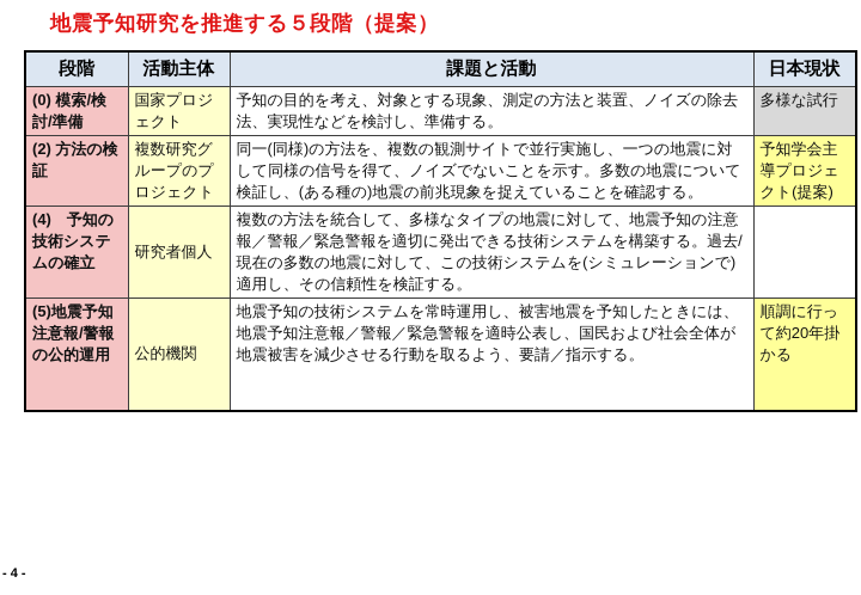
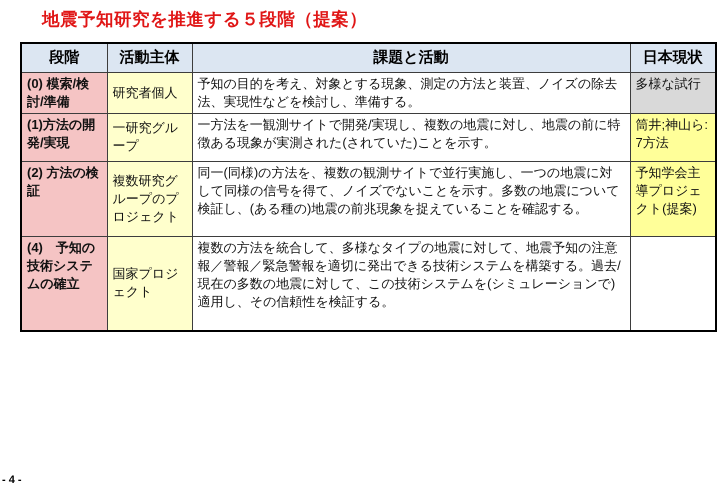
  地震予知研究を推進する５段階（提案）
  段階	活動主体	課題と活動	日本現状
- (0) 模索/検討/準備	国家プロジェクト	予知の目的を考え、対象とする現象、測定の方法と装置、ノイズの除去法、実現性などを検討し、準備する。	多様な試行
+ (0) 模索/検討/準備	研究者個人	予知の目的を考え、対象とする現象、測定の方法と装置、ノイズの除去法、実現性などを検討し、準備する。	多様な試行
+ (1)方法の開発/実現	一研究グループ	一方法を一観測サイトで開発/実現し、複数の地震に対し、地震の前に特徴ある現象が実測された(されていた)ことを示す。	筒井;神山ら: 7方法
  (2) 方法の検証	複数研究グループのプロジェクト	同一(同様)の方法を、複数の観測サイトで並行実施し、一つの地震に対して同様の信号を得て、ノイズでないことを示す。多数の地震について検証し、(ある種の)地震の前兆現象を捉えていることを確認する。	予知学会主導プロジェクト(提案)
- (4) 予知の技術システムの確立	研究者個人	複数の方法を統合して、多様なタイプの地震に対して、地震予知の注意報／警報／緊急警報を適切に発出できる技術システムを構築する。過去/現在の多数の地震に対して、この技術システムを(シミュレーションで)適用し、その信頼性を検証する。
+ (4) 予知の技術システムの確立	国家プロジェクト	複数の方法を統合して、多様なタイプの地震に対して、地震予知の注意報／警報／緊急警報を適切に発出できる技術システムを構築する。過去/現在の多数の地震に対して、この技術システムを(シミュレーションで)適用し、その信頼性を検証する。
- (5)地震予知注意報/警報の公的運用	公的機関	地震予知の技術システムを常時運用し、被害地震を予知したときには、地震予知注意報／警報／緊急警報を適時公表し、国民および社会全体が地震被害を減少させる行動を取るよう、要請／指示する。	順調に行って約20年掛かる
  - 4 -
